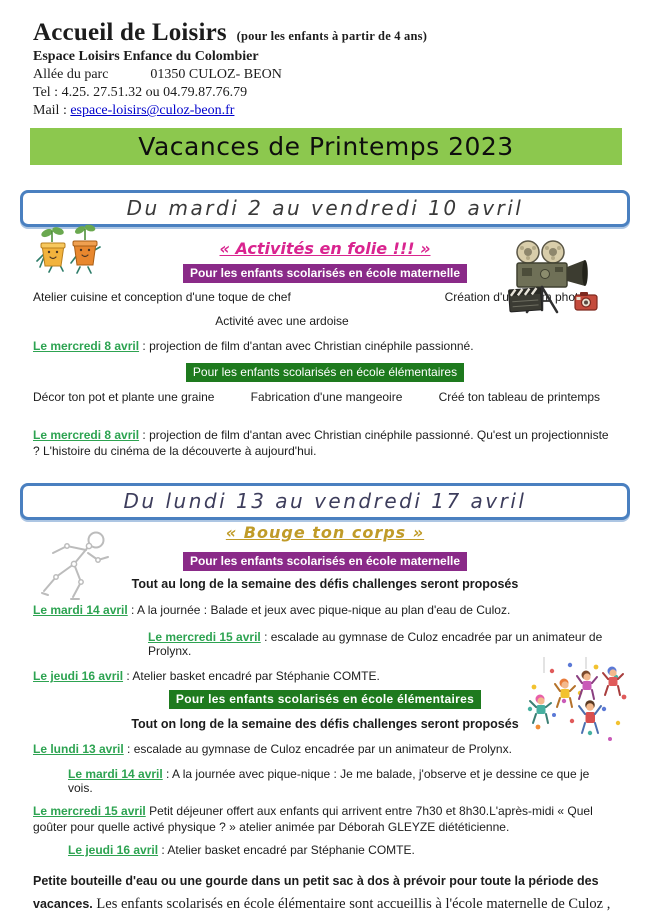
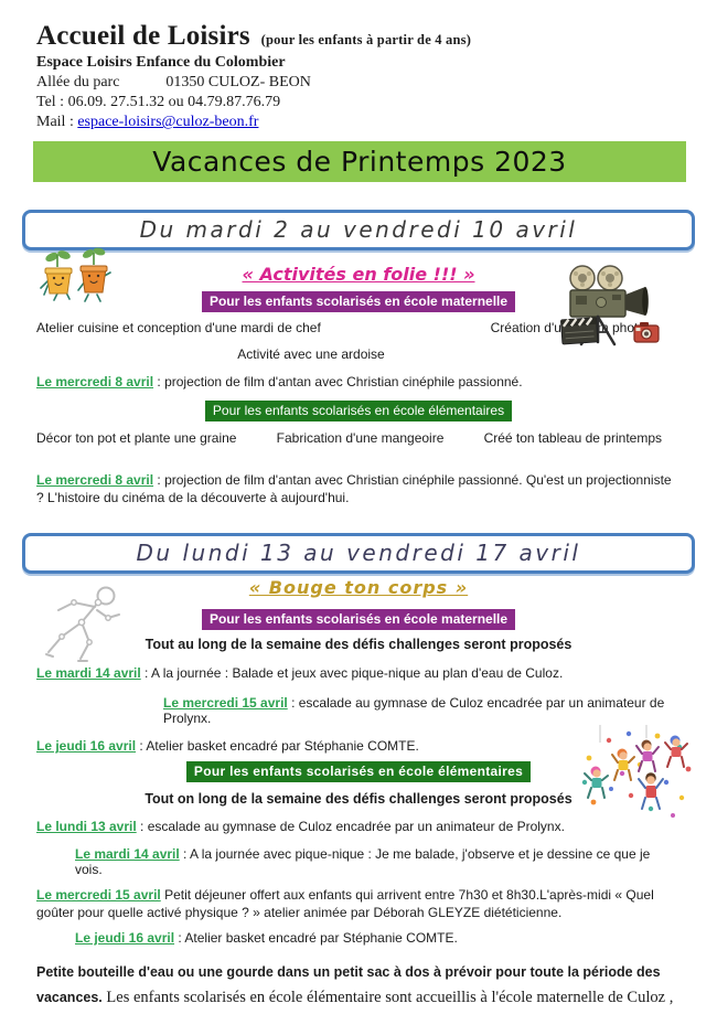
  Accueil de Loisirs (pour les enfants à partir de 4 ans)
  Espace Loisirs Enfance du Colombier
  Allée du parc 01350 CULOZ- BEON
- Tel : 4.25. 27.51.32 ou 04.79.87.76.79
+ Tel : 06.09. 27.51.32 ou 04.79.87.76.79
  Mail : espace-loisirs@culoz-beon.fr
  Vacances de Printemps 2023
  Du mardi 2 au vendredi 10 avril
  « Activités en folie !!! »
  Pour les enfants scolarisés en école maternelle
- Atelier cuisine et conception d'une toque de chef
+ Atelier cuisine et conception d'une mardi de chef
  Activité avec une ardoise
  Le mercredi 8 avril : projection de film d'antan avec Christian cinéphile passionné.
  Pour les enfants scolarisés en école élémentaires
  Décor ton pot et plante une graine
  Fabrication d'une mangeoire
  Créé ton tableau de printemps
  Le mercredi 8 avril : projection de film d'antan avec Christian cinéphile passionné. Qu'est un projectionniste ? L'histoire du cinéma de la découverte à aujourd'hui.
  Du lundi 13 au vendredi 17 avril
  « Bouge ton corps »
  Pour les enfants scolarisés en école maternelle
  Tout au long de la semaine des défis challenges seront proposés
  Le mardi 14 avril : A la journée : Balade et jeux avec pique-nique au plan d'eau de Culoz.
  Le mercredi 15 avril : escalade au gymnase de Culoz encadrée par un animateur de Prolynx.
  Le jeudi 16 avril : Atelier basket encadré par Stéphanie COMTE.
  Pour les enfants scolarisés en école élémentaires
  Tout on long de la semaine des défis challenges seront proposés
  Le lundi 13 avril : escalade au gymnase de Culoz encadrée par un animateur de Prolynx.
  Le mardi 14 avril : A la journée avec pique-nique : Je me balade, j'observe et je dessine ce que je vois.
  Le mercredi 15 avril Petit déjeuner offert aux enfants qui arrivent entre 7h30 et 8h30.L'après-midi « Quel goûter pour quelle activé physique ? » atelier animée par Déborah GLEYZE diététicienne.
  Le jeudi 16 avril : Atelier basket encadré par Stéphanie COMTE.
  Petite bouteille d'eau ou une gourde dans un petit sac à dos à prévoir pour toute la période des vacances. Les enfants scolarisés en école élémentaire sont accueillis à l'école maternelle de Culoz ,
